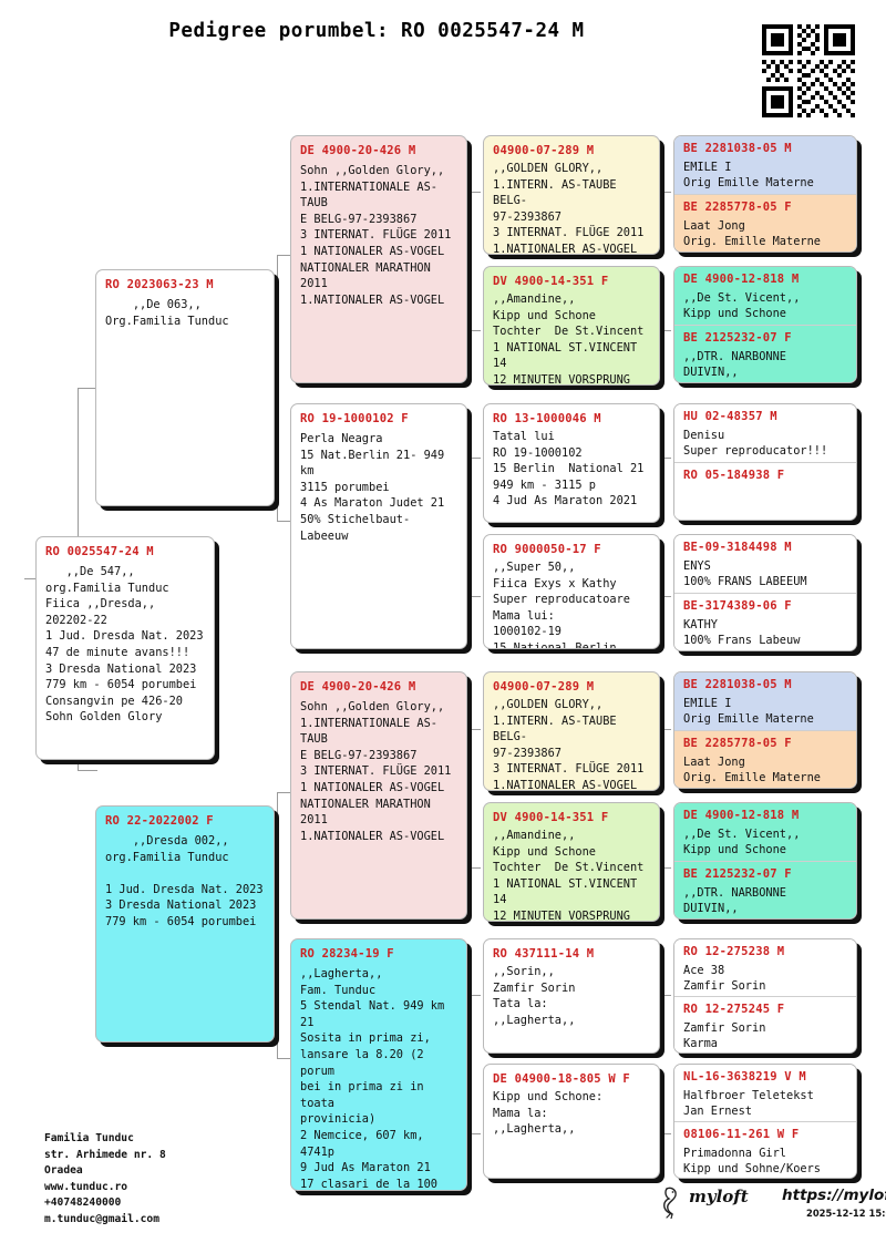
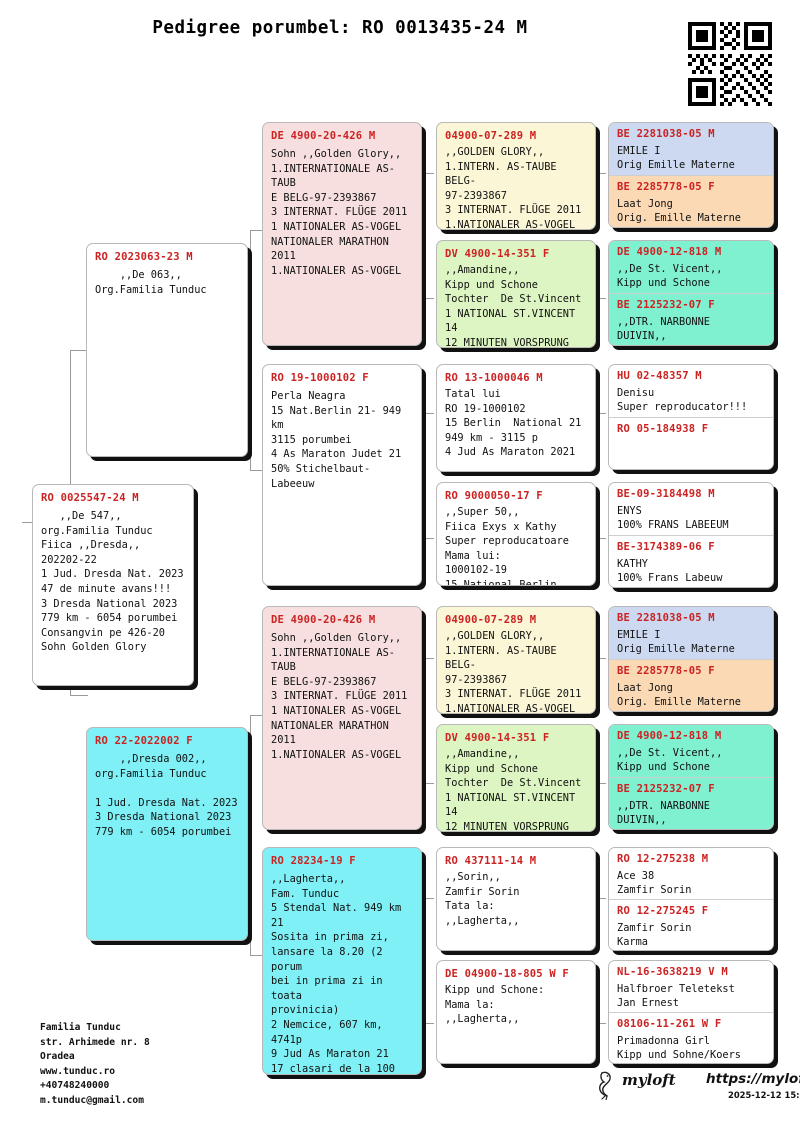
- Pedigree porumbel: RO 0025547-24 M
+ Pedigree porumbel: RO 0013435-24 M
  RO 0025547-24 M
  ,,De 547,,
  org.Familia Tunduc
  Fiica ,,Dresda,,
  202202-22
  1 Jud. Dresda Nat. 2023
  47 de minute avans!!!
  3 Dresda National 2023
  779 km - 6054 porumbei
  Consangvin pe 426-20
  Sohn Golden Glory
  RO 2023063-23 M
  ,,De 063,,
  Org.Familia Tunduc
  RO 22-2022002 F
  ,,Dresda 002,,
  org.Familia Tunduc
  1 Jud. Dresda Nat. 2023
  3 Dresda National 2023
  779 km - 6054 porumbei
  DE 4900-20-426 M
  Sohn ,,Golden Glory,,
  1.INTERNATIONALE AS-TAUB
  E BELG-97-2393867
  3 INTERNAT. FLÜGE 2011
  1 NATIONALER AS-VOGEL
  NATIONALER MARATHON 2011
  1.NATIONALER AS-VOGEL
  RO 19-1000102 F
  Perla Neagra
  15 Nat.Berlin 21- 949 km
  3115 porumbei
  4 As Maraton Judet 21
  50% Stichelbaut-Labeeuw
  DE 4900-20-426 M
  Sohn ,,Golden Glory,,
  1.INTERNATIONALE AS-TAUB
  E BELG-97-2393867
  3 INTERNAT. FLÜGE 2011
  1 NATIONALER AS-VOGEL
  NATIONALER MARATHON 2011
  1.NATIONALER AS-VOGEL
  RO 28234-19 F
  ,,Lagherta,,
  Fam. Tunduc
  5 Stendal Nat. 949 km 21
  Sosita in prima zi,
  lansare la 8.20 (2 porum
  bei in prima zi in toata
  provinicia)
  2 Nemcice, 607 km, 4741p
  9 Jud As Maraton 21
  17 clasari de la 100
  04900-07-289 M
  ,,GOLDEN GLORY,,
  1.INTERN. AS-TAUBE BELG-
  97-2393867
  3 INTERNAT. FLÜGE 2011
  1.NATIONALER AS-VOGEL
  DV 4900-14-351 F
  ,,Amandine,,
  Kipp und Schone
  Tochter De St.Vincent
  1 NATIONAL ST.VINCENT 14
  12 MINUTEN VORSPRUNG
  RO 13-1000046 M
  Tatal lui
  RO 19-1000102
  15 Berlin National 21
  949 km - 3115 p
  4 Jud As Maraton 2021
  RO 9000050-17 F
  ,,Super 50,,
  Fiica Exys x Kathy
  Super reproducatoare
  Mama lui:
  1000102-19
  15 National Berlin
  04900-07-289 M
  ,,GOLDEN GLORY,,
  1.INTERN. AS-TAUBE BELG-
  97-2393867
  3 INTERNAT. FLÜGE 2011
  1.NATIONALER AS-VOGEL
  DV 4900-14-351 F
  ,,Amandine,,
  Kipp und Schone
  Tochter De St.Vincent
  1 NATIONAL ST.VINCENT 14
  12 MINUTEN VORSPRUNG
  RO 437111-14 M
  ,,Sorin,,
  Zamfir Sorin
  Tata la:
  ,,Lagherta,,
  DE 04900-18-805 W F
  Kipp und Schone:
  Mama la:
  ,,Lagherta,,
  BE 2281038-05 M
  EMILE I
  Orig Emille Materne
  BE 2285778-05 F
  Laat Jong
  Orig. Emille Materne
  DE 4900-12-818 M
  ,,De St. Vicent,,
  Kipp und Schone
  BE 2125232-07 F
  ,,DTR. NARBONNE DUIVIN,,
  HU 02-48357 M
  Denisu
  Super reproducator!!!
  RO 05-184938 F
  BE-09-3184498 M
  ENYS
  100% FRANS LABEEUM
  BE-3174389-06 F
  KATHY
  100% Frans Labeuw
  BE 2281038-05 M
  EMILE I
  Orig Emille Materne
  BE 2285778-05 F
  Laat Jong
  Orig. Emille Materne
  DE 4900-12-818 M
  ,,De St. Vicent,,
  Kipp und Schone
  BE 2125232-07 F
  ,,DTR. NARBONNE DUIVIN,,
  RO 12-275238 M
  Ace 38
  Zamfir Sorin
  RO 12-275245 F
  Zamfir Sorin
  Karma
  NL-16-3638219 V M
  Halfbroer Teletekst
  Jan Ernest
  08106-11-261 W F
  Primadonna Girl
  Kipp und Sohne/Koers
  Familia Tunduc
  str. Arhimede nr. 8
  Oradea
  www.tunduc.ro
  +40748240000
  m.tunduc@gmail.com
  myloft
  https://mylo
  2025-12-12 15:
